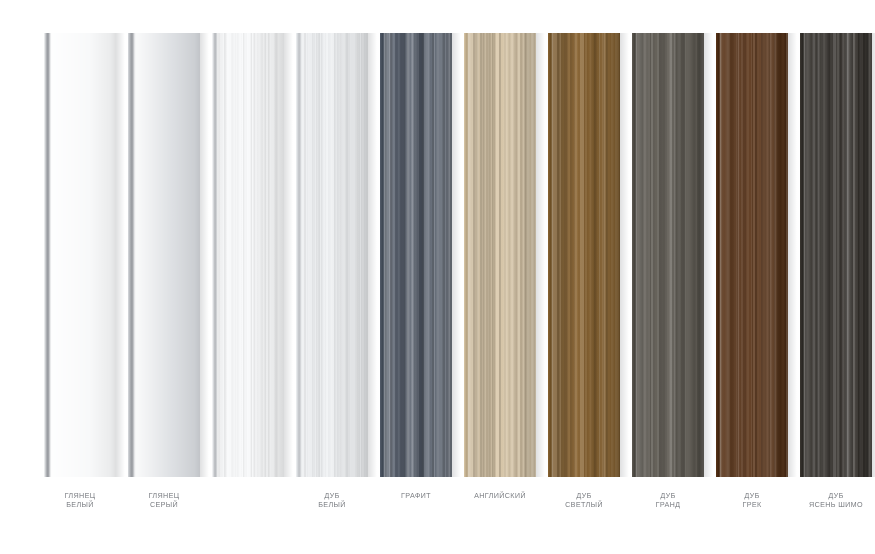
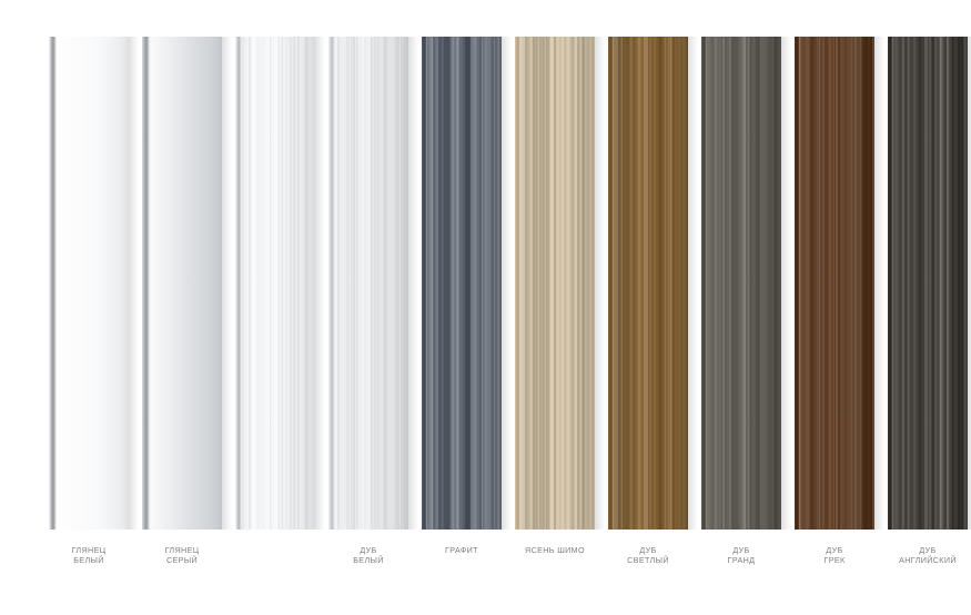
  ГЛЯНЕЦ
  БЕЛЫЙ
  ГЛЯНЕЦ
  СЕРЫЙ
  ДУБ
  БЕЛЫЙ
  ГРАФИТ
- АНГЛИЙСКИЙ
+ ЯСЕНЬ ШИМО
  ДУБ
  СВЕТЛЫЙ
  ДУБ
  ГРАНД
  ДУБ
  ГРЕК
  ДУБ
- ЯСЕНЬ ШИМО
+ АНГЛИЙСКИЙ
